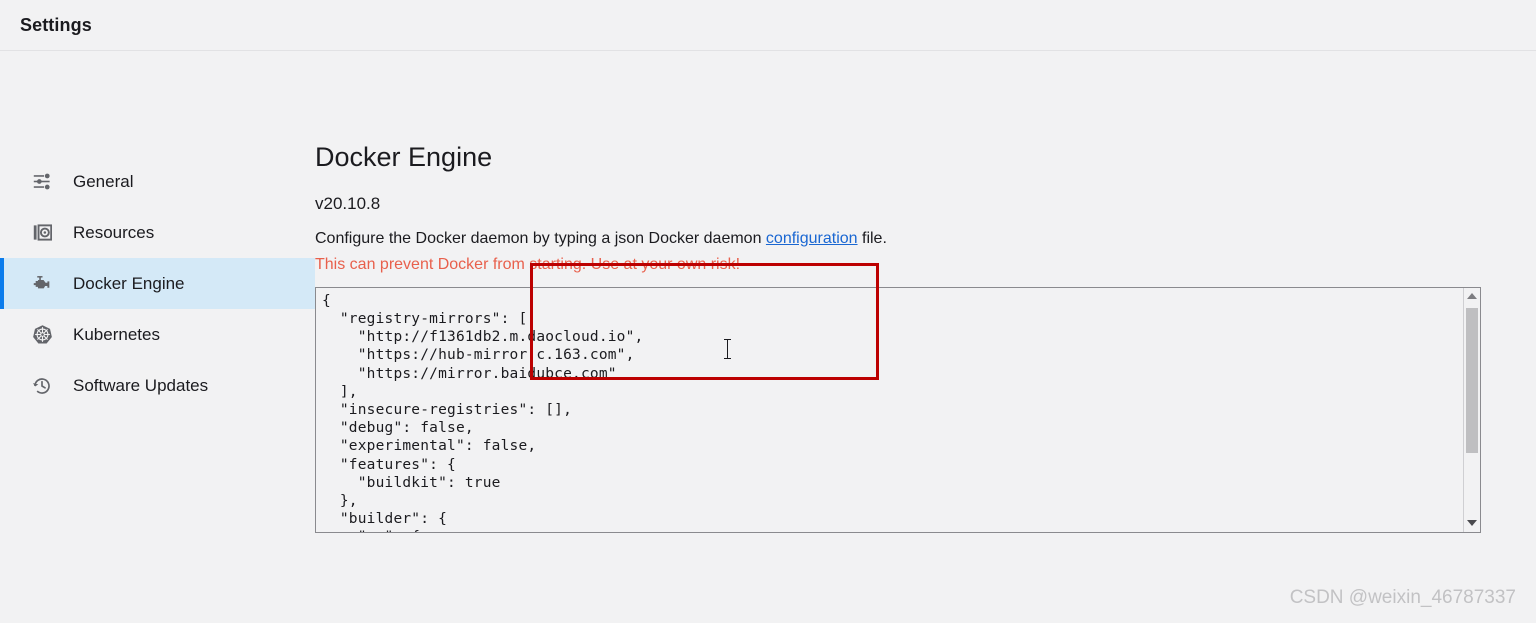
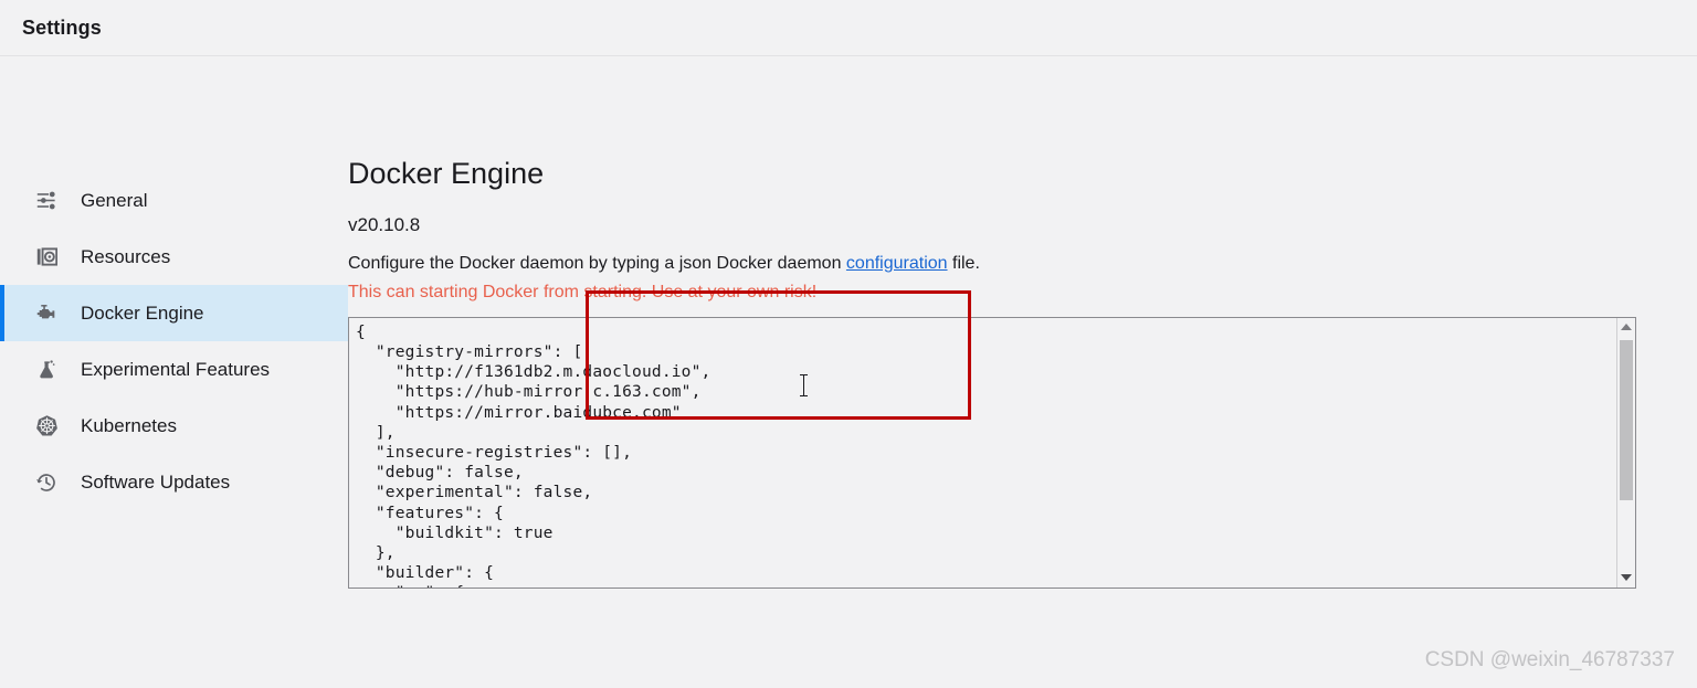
  Settings
  General
  Resources
  Docker Engine
+ Experimental Features
  Kubernetes
  Software Updates
  Docker Engine
  v20.10.8
  Configure the Docker daemon by typing a json Docker daemon configuration file.
- This can prevent Docker from starting. Use at your own risk!
+ This can starting Docker from starting. Use at your own risk!
  {
  "registry-mirrors": [
  "http://f1361db2.m.daocloud.io",
  "https://hub-mirror.c.163.com",
  "https://mirror.baidubce.com"
  ],
  "insecure-registries": [],
  "debug": false,
  "experimental": false,
  "features": {
  "buildkit": true
  },
  "builder": {
  CSDN @weixin_46787337
